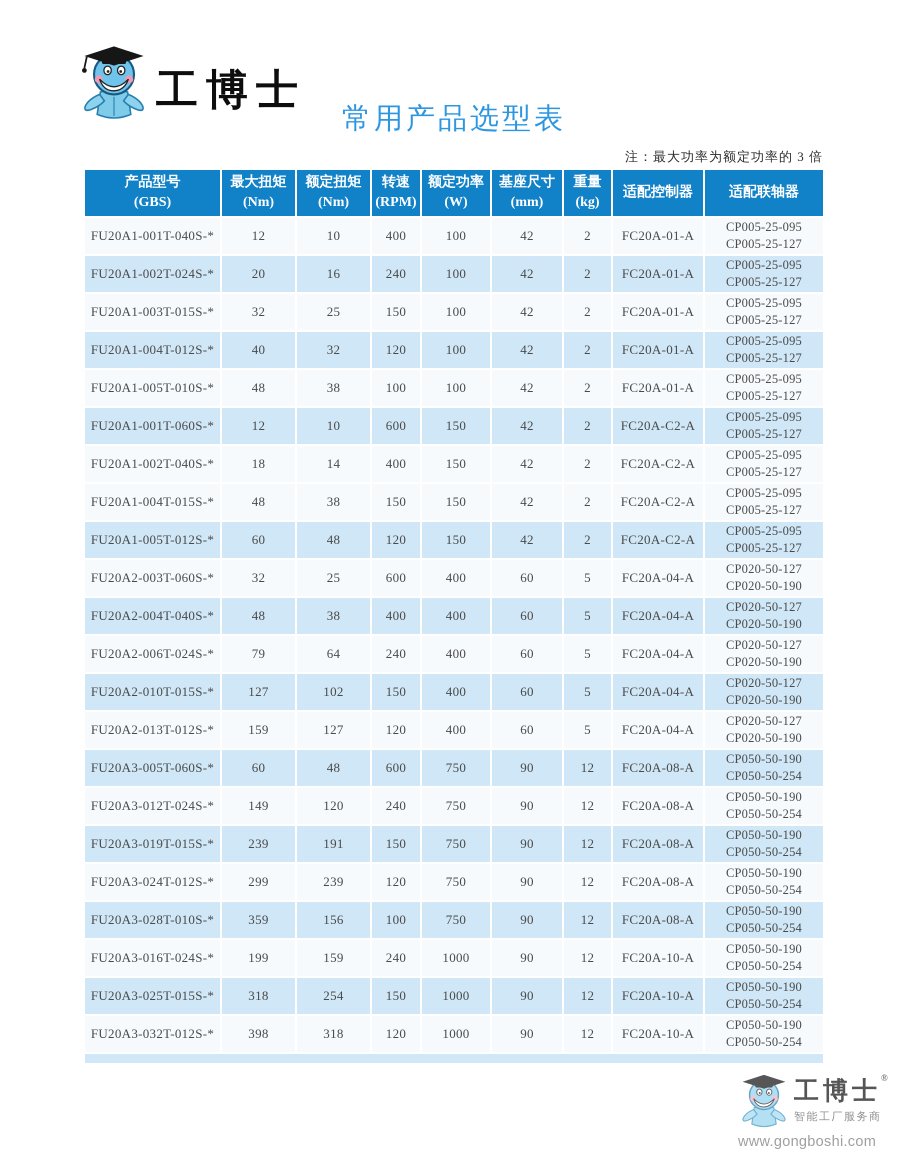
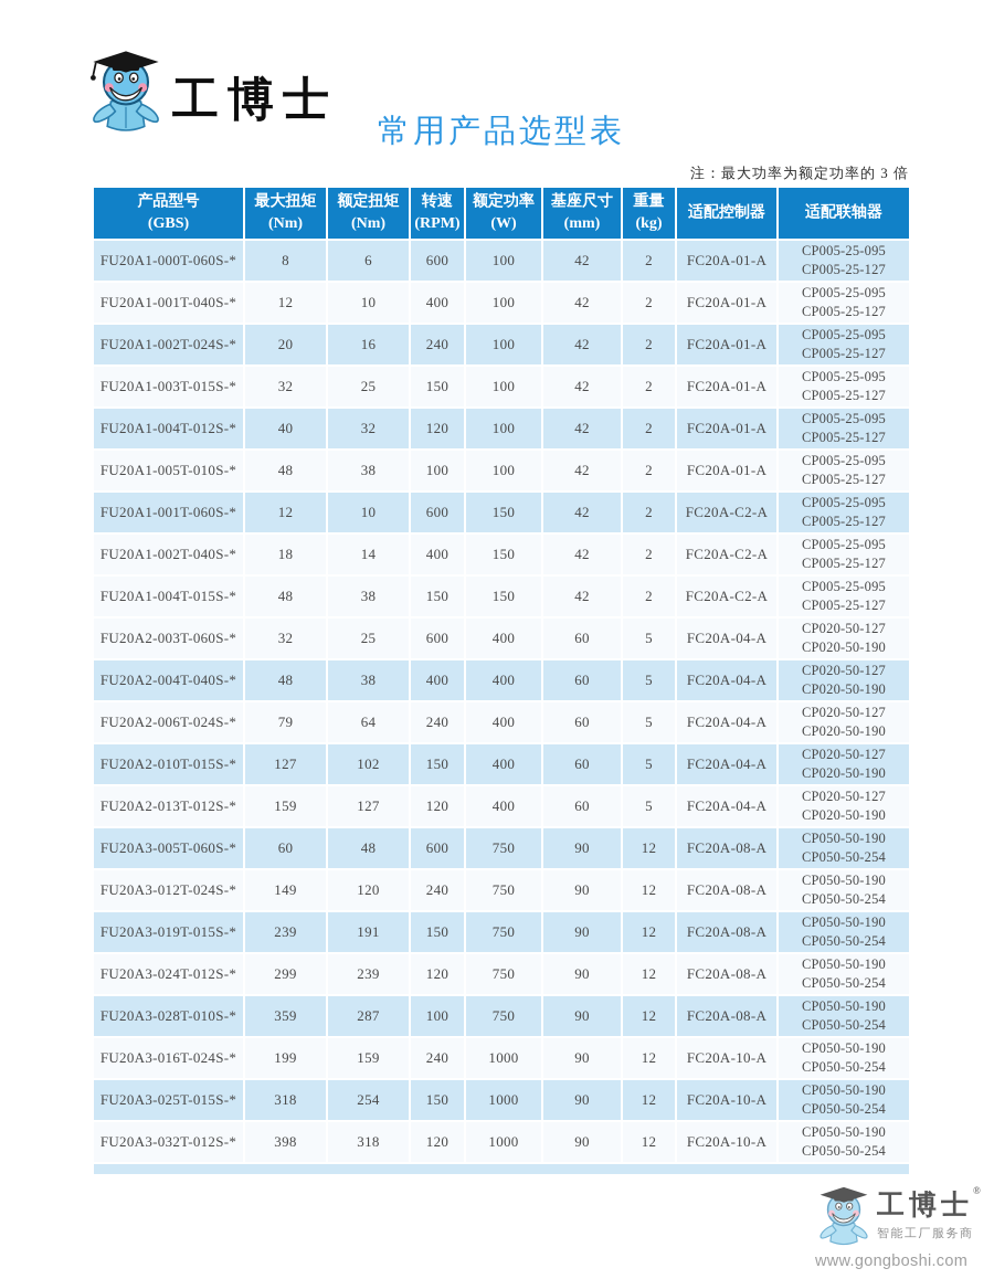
  工博士
  常用产品选型表
  注：最大功率为额定功率的 3 倍
  产品型号(GBS)	最大扭矩(Nm)	额定扭矩(Nm)	转速(RPM)	额定功率(W)	基座尺寸(mm)	重量(kg)	适配控制器	适配联轴器
+ FU20A1-000T-060S-*	8	6	600	100	42	2	FC20A-01-A	CP005-25-095CP005-25-127
  FU20A1-001T-040S-*	12	10	400	100	42	2	FC20A-01-A	CP005-25-095CP005-25-127
  FU20A1-002T-024S-*	20	16	240	100	42	2	FC20A-01-A	CP005-25-095CP005-25-127
  FU20A1-003T-015S-*	32	25	150	100	42	2	FC20A-01-A	CP005-25-095CP005-25-127
  FU20A1-004T-012S-*	40	32	120	100	42	2	FC20A-01-A	CP005-25-095CP005-25-127
  FU20A1-005T-010S-*	48	38	100	100	42	2	FC20A-01-A	CP005-25-095CP005-25-127
  FU20A1-001T-060S-*	12	10	600	150	42	2	FC20A-C2-A	CP005-25-095CP005-25-127
  FU20A1-002T-040S-*	18	14	400	150	42	2	FC20A-C2-A	CP005-25-095CP005-25-127
  FU20A1-004T-015S-*	48	38	150	150	42	2	FC20A-C2-A	CP005-25-095CP005-25-127
- FU20A1-005T-012S-*	60	48	120	150	42	2	FC20A-C2-A	CP005-25-095CP005-25-127
  FU20A2-003T-060S-*	32	25	600	400	60	5	FC20A-04-A	CP020-50-127CP020-50-190
  FU20A2-004T-040S-*	48	38	400	400	60	5	FC20A-04-A	CP020-50-127CP020-50-190
  FU20A2-006T-024S-*	79	64	240	400	60	5	FC20A-04-A	CP020-50-127CP020-50-190
  FU20A2-010T-015S-*	127	102	150	400	60	5	FC20A-04-A	CP020-50-127CP020-50-190
  FU20A2-013T-012S-*	159	127	120	400	60	5	FC20A-04-A	CP020-50-127CP020-50-190
  FU20A3-005T-060S-*	60	48	600	750	90	12	FC20A-08-A	CP050-50-190CP050-50-254
  FU20A3-012T-024S-*	149	120	240	750	90	12	FC20A-08-A	CP050-50-190CP050-50-254
  FU20A3-019T-015S-*	239	191	150	750	90	12	FC20A-08-A	CP050-50-190CP050-50-254
  FU20A3-024T-012S-*	299	239	120	750	90	12	FC20A-08-A	CP050-50-190CP050-50-254
- FU20A3-028T-010S-*	359	156	100	750	90	12	FC20A-08-A	CP050-50-190CP050-50-254
+ FU20A3-028T-010S-*	359	287	100	750	90	12	FC20A-08-A	CP050-50-190CP050-50-254
  FU20A3-016T-024S-*	199	159	240	1000	90	12	FC20A-10-A	CP050-50-190CP050-50-254
  FU20A3-025T-015S-*	318	254	150	1000	90	12	FC20A-10-A	CP050-50-190CP050-50-254
  FU20A3-032T-012S-*	398	318	120	1000	90	12	FC20A-10-A	CP050-50-190CP050-50-254
  工博士®
  智能工厂服务商
  www.gongboshi.com
